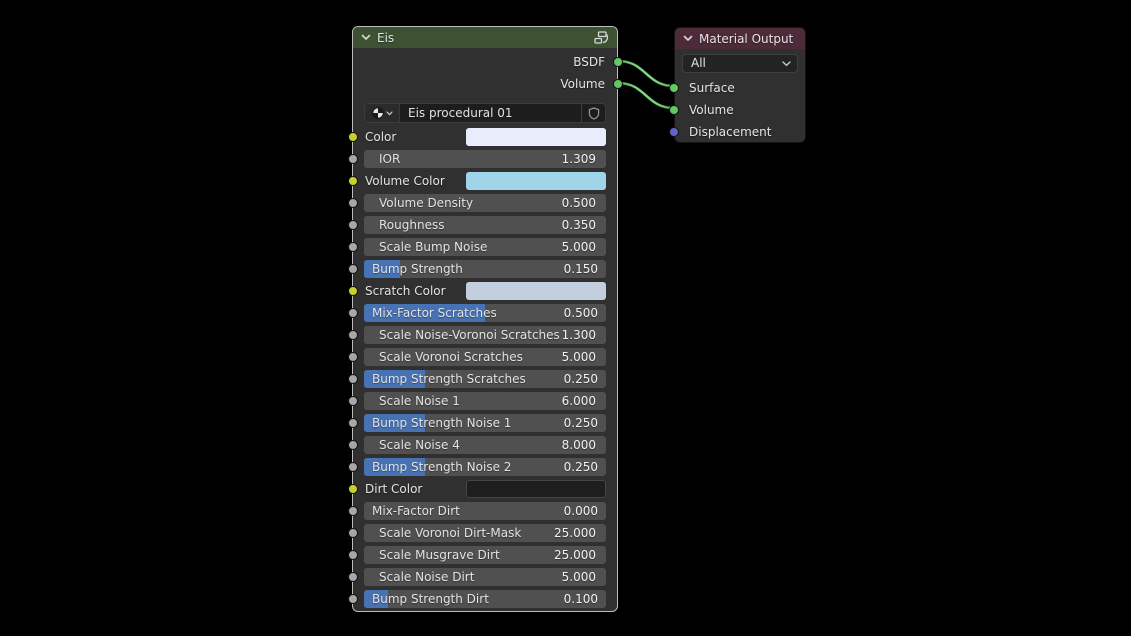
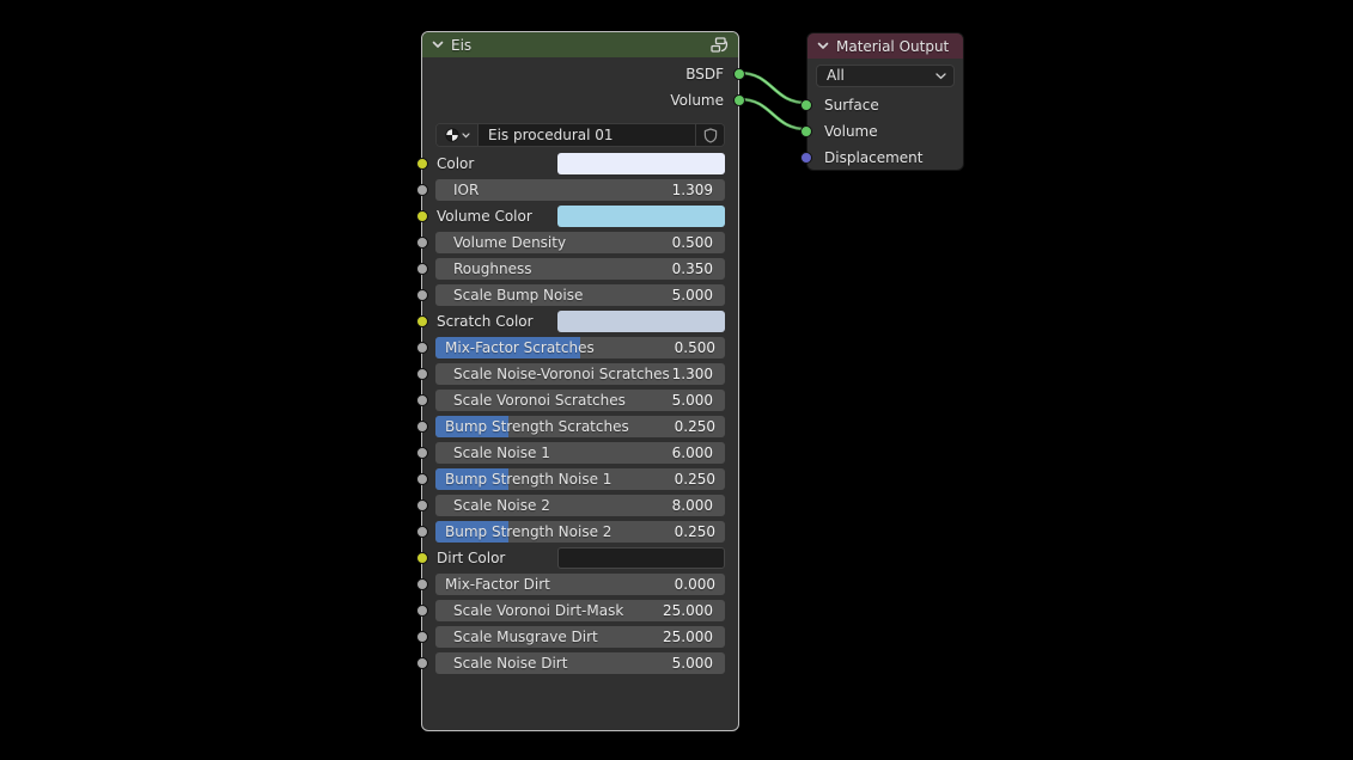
  Eis
  BSDF
  Volume
  Eis procedural 01
  Color
  IOR
  1.309
  Volume Color
  Volume Density
  0.500
  Roughness
  0.350
  Scale Bump Noise
  5.000
- Bump Strength
- 0.150
  Scratch Color
  Mix-Factor Scratches
  0.500
  Scale Noise-Voronoi Scratches
  1.300
  Scale Voronoi Scratches
  5.000
  Bump Strength Scratches
  0.250
  Scale Noise 1
  6.000
  Bump Strength Noise 1
  0.250
- Scale Noise 4
+ Scale Noise 2
  8.000
  Bump Strength Noise 2
  0.250
  Dirt Color
  Mix-Factor Dirt
  0.000
  Scale Voronoi Dirt-Mask
  25.000
  Scale Musgrave Dirt
  25.000
  Scale Noise Dirt
  5.000
- Bump Strength Dirt
- 0.100
  Material Output
  All
  Surface
  Volume
  Displacement
